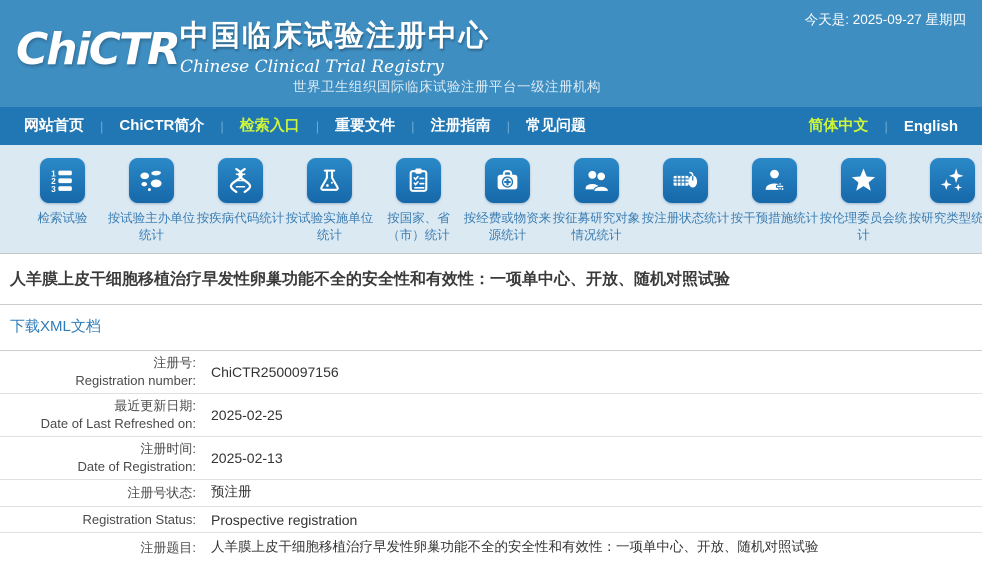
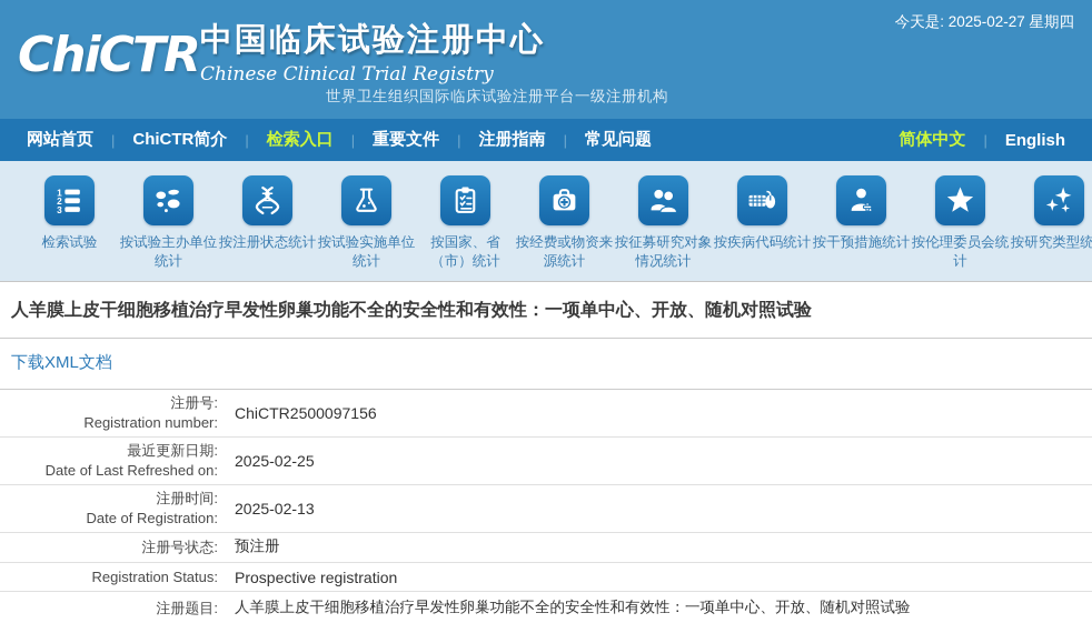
  ChiCTR
  中国临床试验注册中心
  Chinese Clinical Trial Registry
  世界卫生组织国际临床试验注册平台一级注册机构
- 今天是: 2025-09-27 星期四
+ 今天是: 2025-02-27 星期四
  网站首页
  |
  ChiCTR简介
  |
  检索入口
  |
  重要文件
  |
  注册指南
  |
  常见问题
  简体中文
  |
  English
  1
  2
  3
  检索试验
  按试验主办单位统计
- 按疾病代码统计
+ 按注册状态统计
  按试验实施单位统计
  按国家、省（市）统计
  按经费或物资来源统计
  按征募研究对象情况统计
- 按注册状态统计
+ 按疾病代码统计
  按干预措施统计
  按伦理委员会统计
  按研究类型统
  人羊膜上皮干细胞移植治疗早发性卵巢功能不全的安全性和有效性：一项单中心、开放、随机对照试验
  下载XML文档
  注册号:
  Registration number:
  ChiCTR2500097156
  最近更新日期:
  Date of Last Refreshed on:
  2025-02-25
  注册时间:
  Date of Registration:
  2025-02-13
  注册号状态:
  预注册
  Registration Status:
  Prospective registration
  注册题目:
  人羊膜上皮干细胞移植治疗早发性卵巢功能不全的安全性和有效性：一项单中心、开放、随机对照试验
